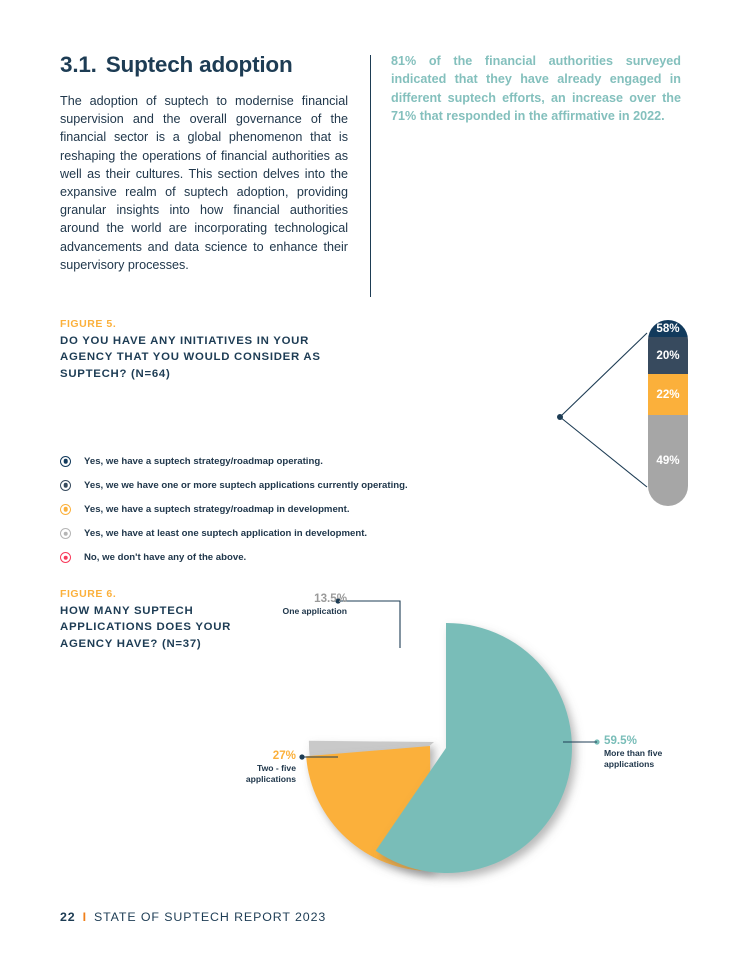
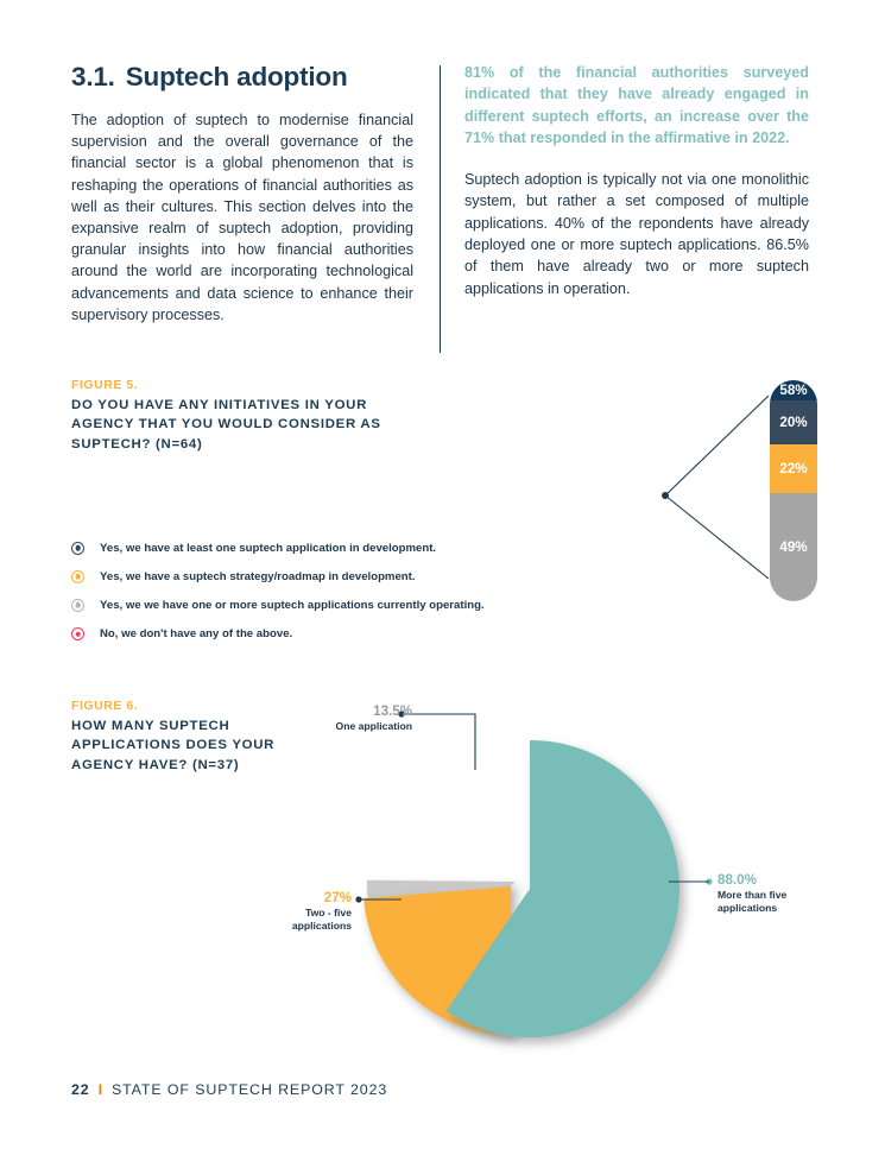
  3.1. Suptech adoption
  The adoption of suptech to modernise financial supervision and the overall governance of the financial sector is a global phenomenon that is reshaping the operations of financial authorities as well as their cultures. This section delves into the expansive realm of suptech adoption, providing granular insights into how financial authorities around the world are incorporating technological advancements and data science to enhance their supervisory processes.
  81% of the financial authorities surveyed indicated that they have already engaged in different suptech efforts, an increase over the 71% that responded in the affirmative in 2022.
+ Suptech adoption is typically not via one monolithic system, but rather a set composed of multiple applications. 40% of the repondents have already deployed one or more suptech applications. 86.5% of them have already two or more suptech applications in operation.
  FIGURE 5.
  DO YOU HAVE ANY INITIATIVES IN YOUR AGENCY THAT YOU WOULD CONSIDER AS SUPTECH? (N=64)
- Yes, we have a suptech strategy/roadmap operating.
- Yes, we we have one or more suptech applications currently operating.
+ Yes, we have at least one suptech application in development.
  Yes, we have a suptech strategy/roadmap in development.
- Yes, we have at least one suptech application in development.
+ Yes, we we have one or more suptech applications currently operating.
  No, we don't have any of the above.
  58%
  20%
  22%
  49%
  FIGURE 6.
  HOW MANY SUPTECH APPLICATIONS DOES YOUR AGENCY HAVE? (N=37)
  13.5%
  One application
  27%
  Two - five
  applications
- 59.5%
+ 88.0%
  More than five
  applications
  22
  I
  STATE OF SUPTECH REPORT 2023
